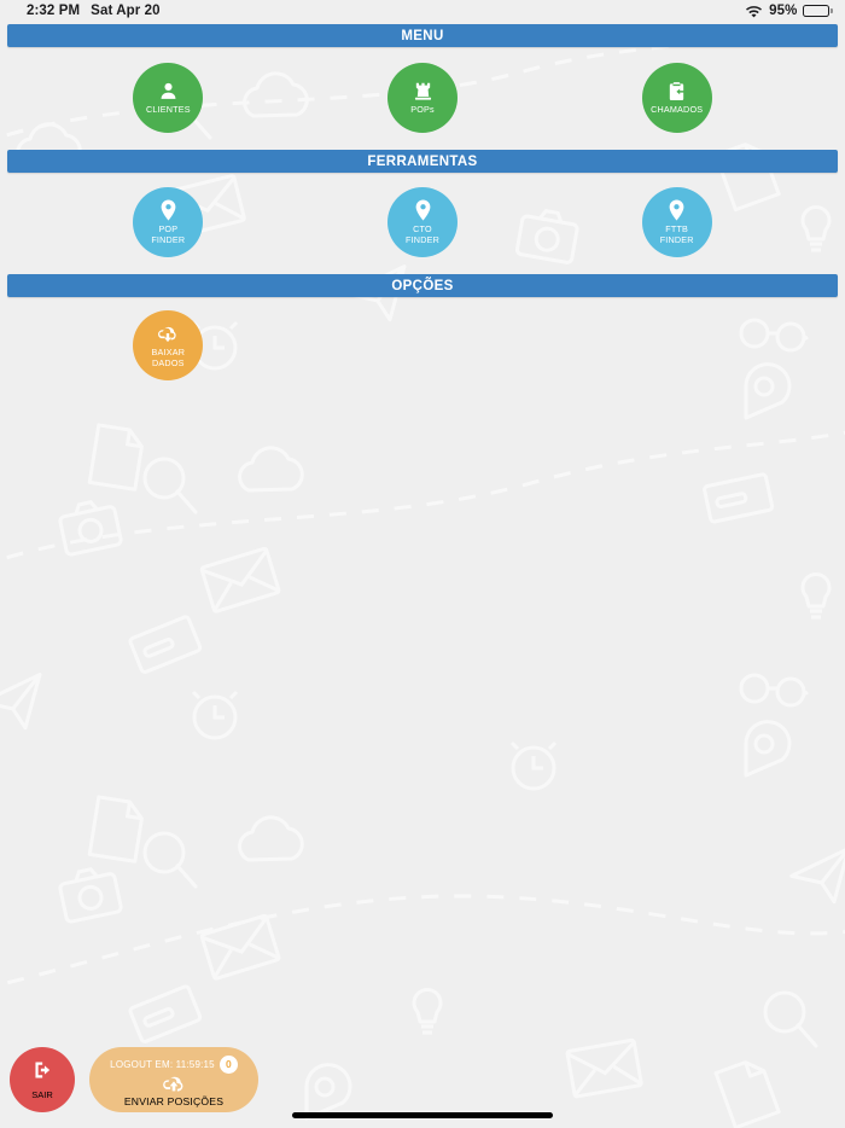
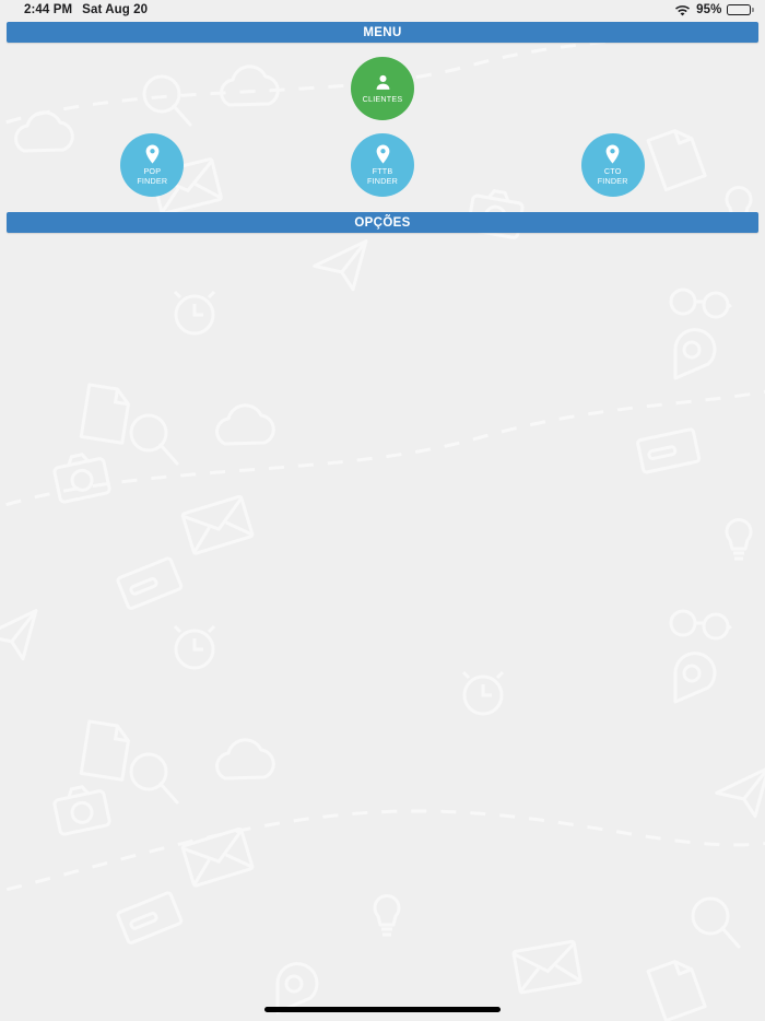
- 2:32 PM
+ 2:44 PM
- Sat Apr 20
+ Sat Aug 20
  95%
  MENU
  CLIENTES
- POPs
- CHAMADOS
- FERRAMENTAS
  POP
  FINDER
- CTO
+ FTTB
  FINDER
- FTTB
+ CTO
  FINDER
  OPÇÕES
- BAIXAR
- DADOS
- SAIR
- LOGOUT EM: 11:59:15
- 0
- ENVIAR POSIÇÕES
